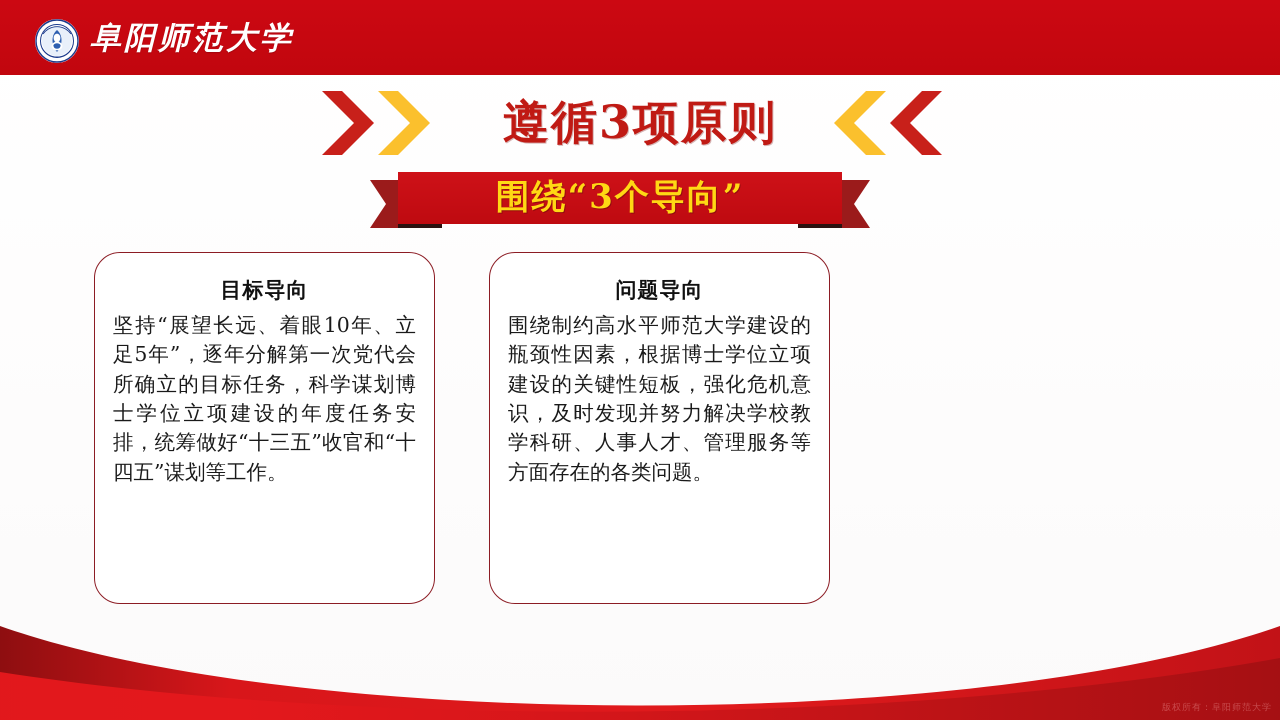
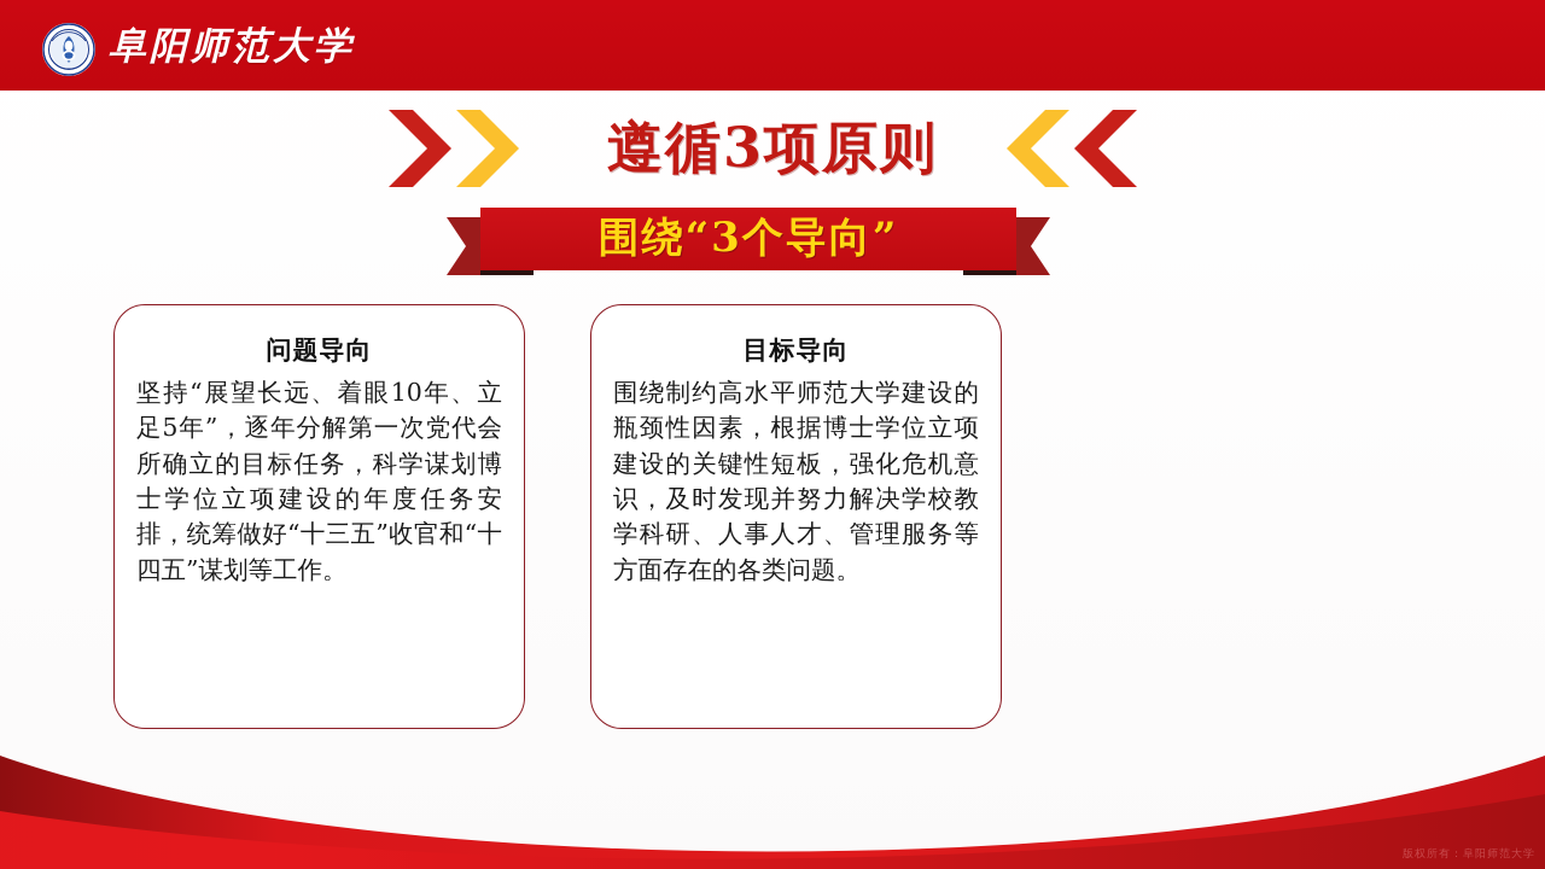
  阜阳师范大学
  遵循3项原则
  围绕“3个导向”
- 目标导向
+ 问题导向
  坚持“展望长远、着眼10年、立足5年”，逐年分解第一次党代会所确立的目标任务，科学谋划博士学位立项建设的年度任务安排，统筹做好“十三五”收官和“十四五”谋划等工作。
- 问题导向
+ 目标导向
  围绕制约高水平师范大学建设的瓶颈性因素，根据博士学位立项建设的关键性短板，强化危机意识，及时发现并努力解决学校教学科研、人事人才、管理服务等方面存在的各类问题。
  版权所有：阜阳师范大学
